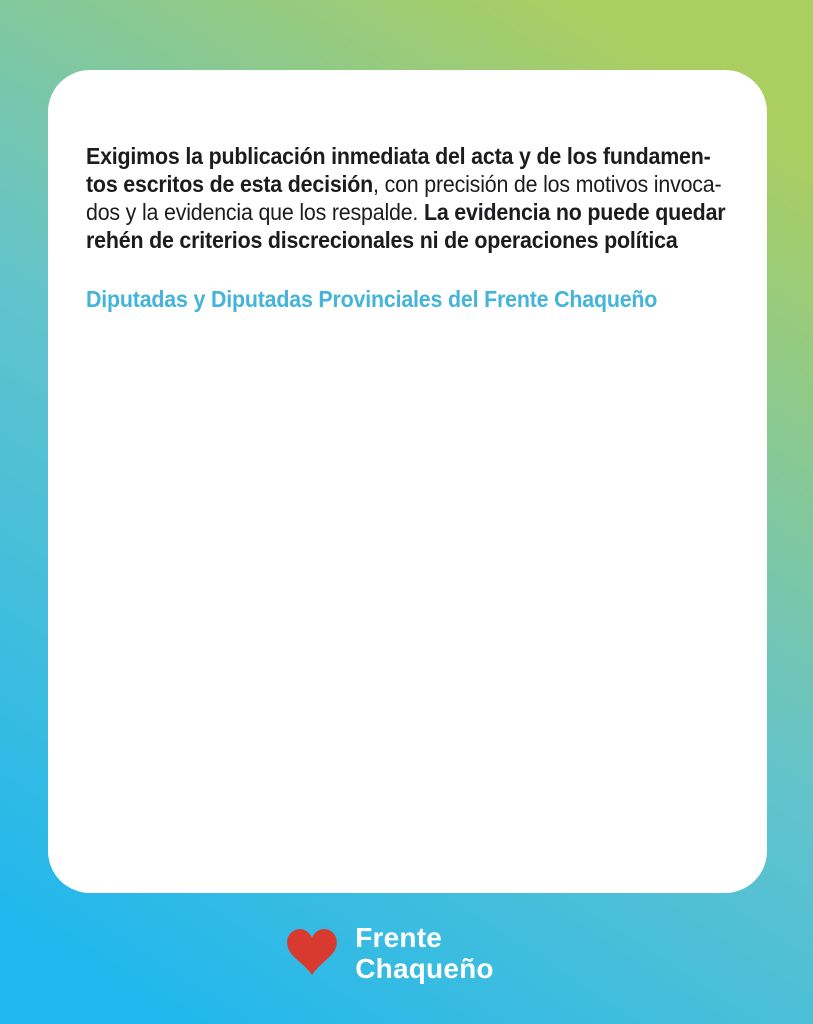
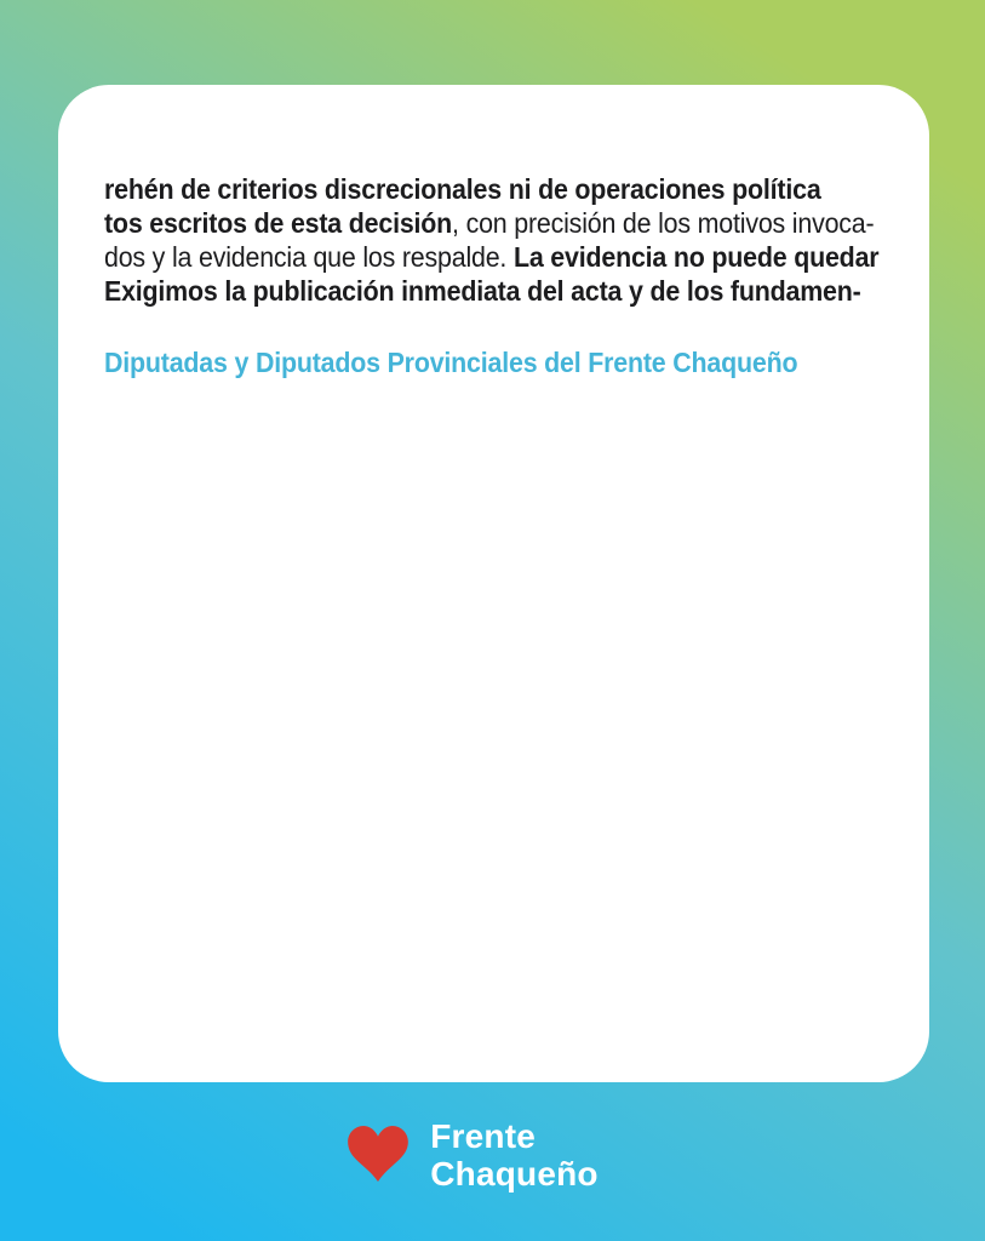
- Exigimos la publicación inmediata del acta y de los fundamen-
+ rehén de criterios discrecionales ni de operaciones política
  tos escritos de esta decisión, con precisión de los motivos invoca-
  dos y la evidencia que los respalde. La evidencia no puede quedar
- rehén de criterios discrecionales ni de operaciones política
+ Exigimos la publicación inmediata del acta y de los fundamen-
- Diputadas y Diputadas Provinciales del Frente Chaqueño
+ Diputadas y Diputados Provinciales del Frente Chaqueño
  Frente
  Chaqueño
